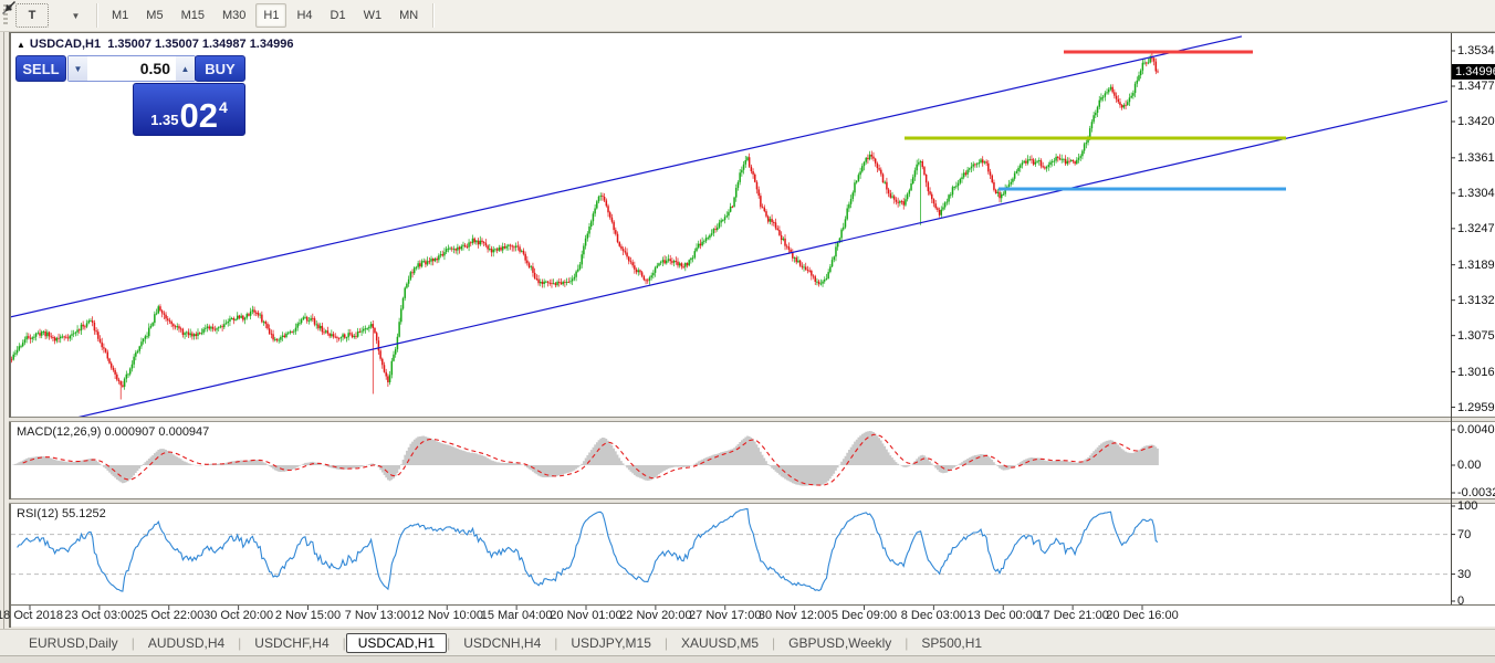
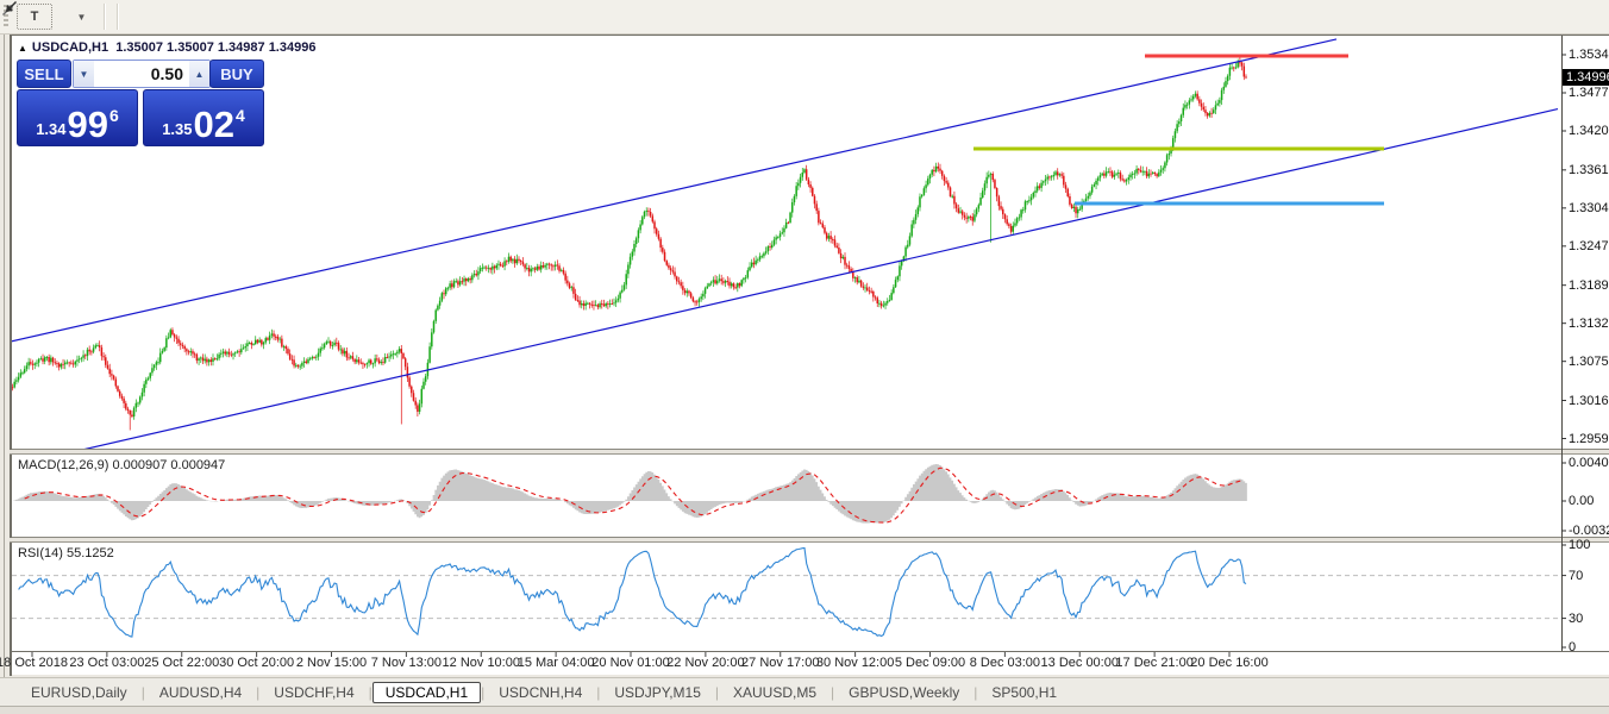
  T
  ▼
- M1
- M5
- M15
- M30
- H1
- H4
- D1
- W1
- MN
  ▲ USDCAD,H1 1.35007 1.35007 1.34987 1.34996
  SELL
  ▼
  0.50
  ▲
  BUY
+ 1.34
+ 99
+ 6
  1.35
  02
  4
  MACD(12,26,9) 0.000907 0.000947
- RSI(12) 55.1252
+ RSI(14) 55.1252
  1.3499
  1.3534
  1.3477
  1.3420
  1.3361
  1.3304
  1.3247
  1.3189
  1.3132
  1.3075
  1.3016
  1.2959
  0.0040
  0.00
  100
  70
  30
  0
  18 Oct 2018
  23 Oct 03:00
  25 Oct 22:00
  30 Oct 20:00
  2 Nov 15:00
  7 Nov 13:00
  12 Nov 10:00
  15 Mar 04:00
  20 Nov 01:00
  22 Nov 20:00
  27 Nov 17:00
  30 Nov 12:00
  5 Dec 09:00
  8 Dec 03:00
  13 Dec 00:00
  17 Dec 21:00
  20 Dec 16:00
  EURUSD,Daily
  |
  AUDUSD,H4
  |
  USDCHF,H4
  |
  USDCAD,H1
  |
  USDCNH,H4
  |
  USDJPY,M15
  |
  XAUUSD,M5
  |
  GBPUSD,Weekly
  |
  SP500,H1
